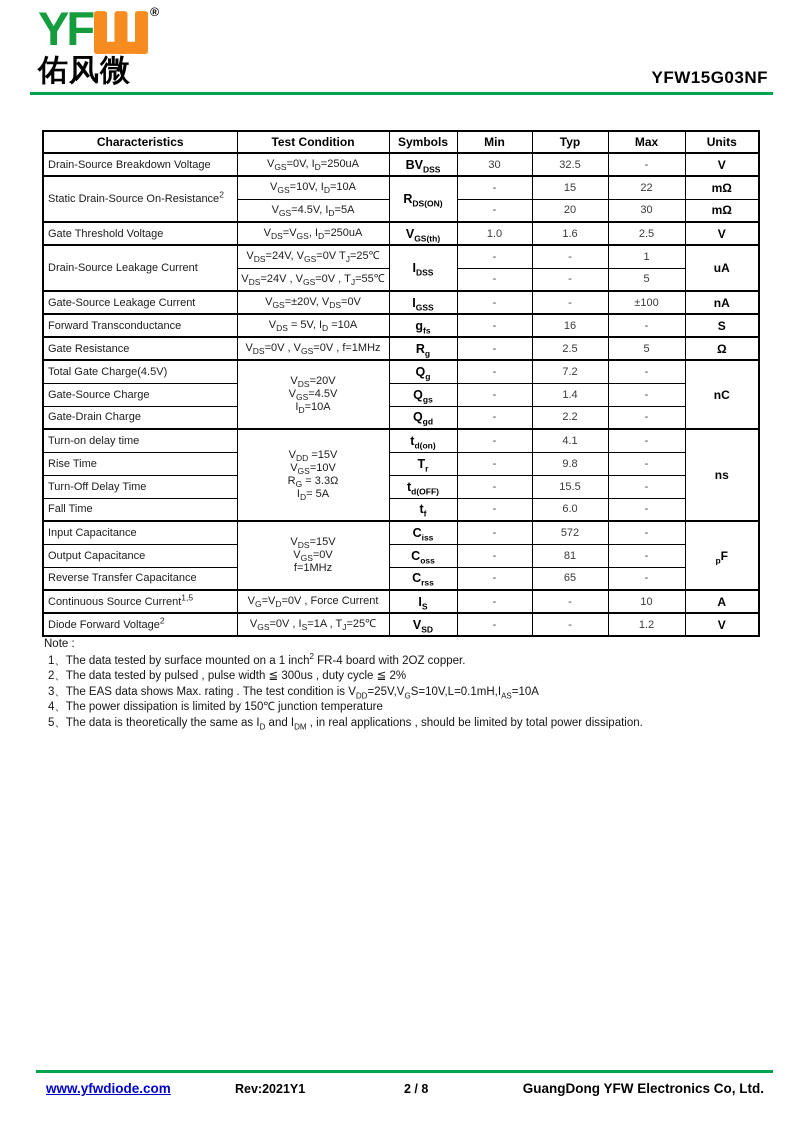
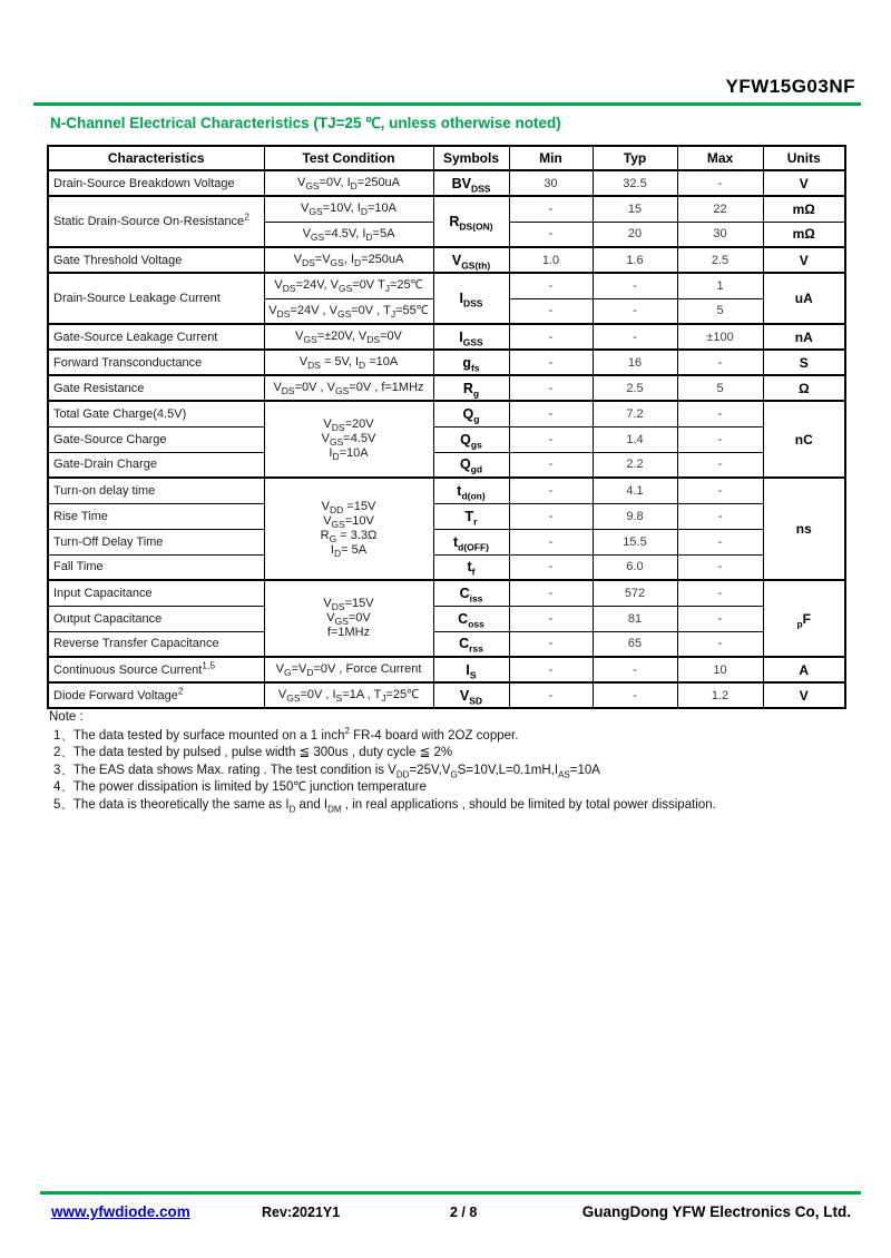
- YF
- ®
- 佑风微
  YFW15G03NF
+ N-Channel Electrical Characteristics (TJ=25 ℃, unless otherwise noted)
  Characteristics	Test Condition	Symbols	Min	Typ	Max	Units
  Drain-Source Breakdown Voltage	VGS=0V, ID=250uA	BVDSS	30	32.5	-	V
  Static Drain-Source On-Resistance2	VGS=10V, ID=10A	RDS(ON)	-	15	22	mΩ
  VGS=4.5V, ID=5A	-	20	30	mΩ
  Gate Threshold Voltage	VDS=VGS, ID=250uA	VGS(th)	1.0	1.6	2.5	V
  Drain-Source Leakage Current	VDS=24V, VGS=0V TJ=25℃	IDSS	-	-	1	uA
  VDS=24V , VGS=0V , TJ=55℃	-	-	5
  Gate-Source Leakage Current	VGS=±20V, VDS=0V	IGSS	-	-	±100	nA
  Forward Transconductance	VDS = 5V, ID =10A	gfs	-	16	-	S
  Gate Resistance	VDS=0V , VGS=0V , f=1MHz	Rg	-	2.5	5	Ω
  Total Gate Charge(4.5V)	VDS=20V VGS=4.5V ID=10A	Qg	-	7.2	-	nC
  Gate-Source Charge	Qgs	-	1.4	-
  Gate-Drain Charge	Qgd	-	2.2	-
  Turn-on delay time	VDD =15V VGS=10V RG = 3.3Ω ID= 5A	td(on)	-	4.1	-	ns
  Rise Time	Tr	-	9.8	-
  Turn-Off Delay Time	td(OFF)	-	15.5	-
  Fall Time	tf	-	6.0	-
  Input Capacitance	VDS=15V VGS=0V f=1MHz	Ciss	-	572	-	pF
  Output Capacitance	Coss	-	81	-
  Reverse Transfer Capacitance	Crss	-	65	-
  Continuous Source Current1,5	VG=VD=0V , Force Current	IS	-	-	10	A
  Diode Forward Voltage2	VGS=0V , IS=1A , TJ=25℃	VSD	-	-	1.2	V
  Note :
  1、The data tested by surface mounted on a 1 inch2 FR-4 board with 2OZ copper.
  2、The data tested by pulsed , pulse width ≦ 300us , duty cycle ≦ 2%
  3、The EAS data shows Max. rating . The test condition is VDD=25V,VGS=10V,L=0.1mH,IAS=10A
  4、The power dissipation is limited by 150℃ junction temperature
  5、The data is theoretically the same as ID and IDM , in real applications , should be limited by total power dissipation.
  www.yfwdiode.com
  Rev:2021Y1
  2 / 8
  GuangDong YFW Electronics Co, Ltd.
